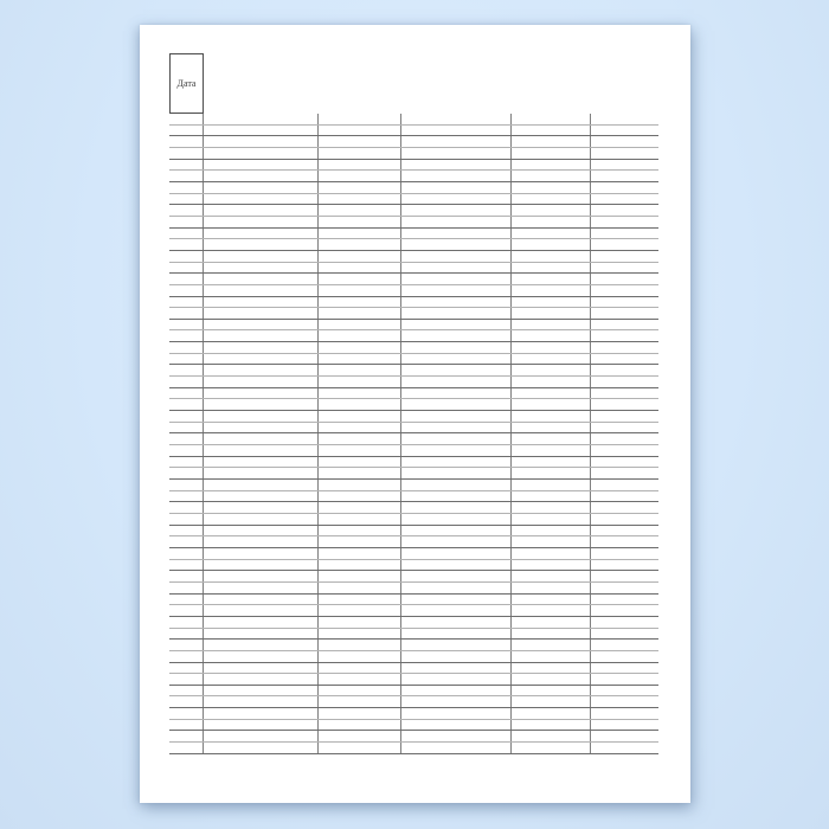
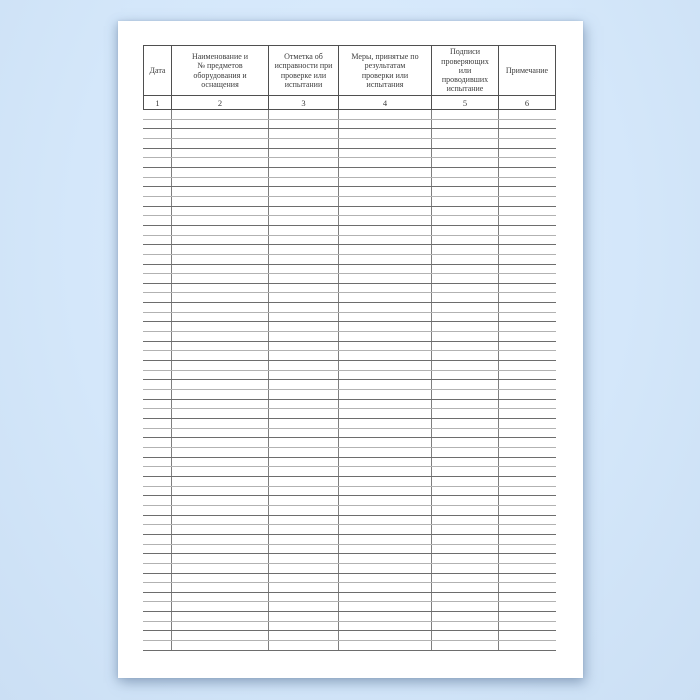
  Дата
+ Наименование и
+ № предметов
+ оборудования и
+ оснащения
+ Отметка об
+ исправности при
+ проверке или
+ испытании
+ Меры, принятые по
+ результатам
+ проверки или
+ испытания
+ Подписи
+ проверяющих
+ или
+ проводивших
+ испытание
+ Примечание
+ 1
+ 2
+ 3
+ 4
+ 5
+ 6
